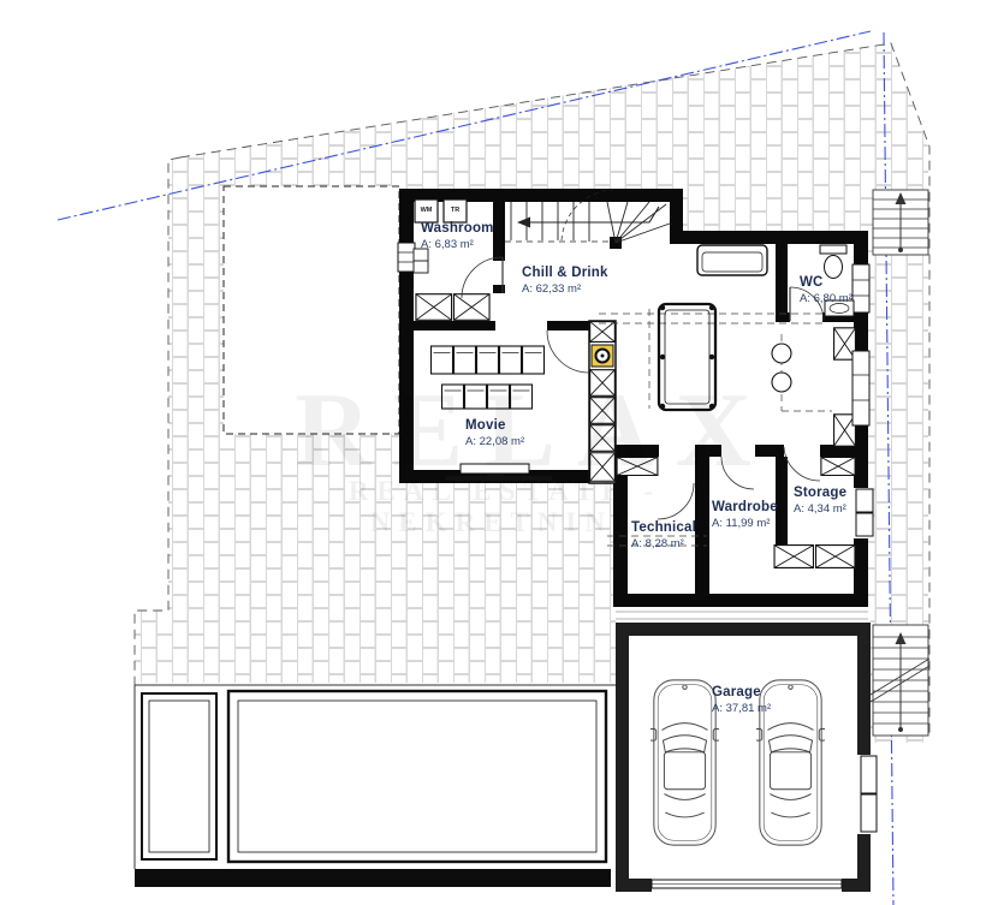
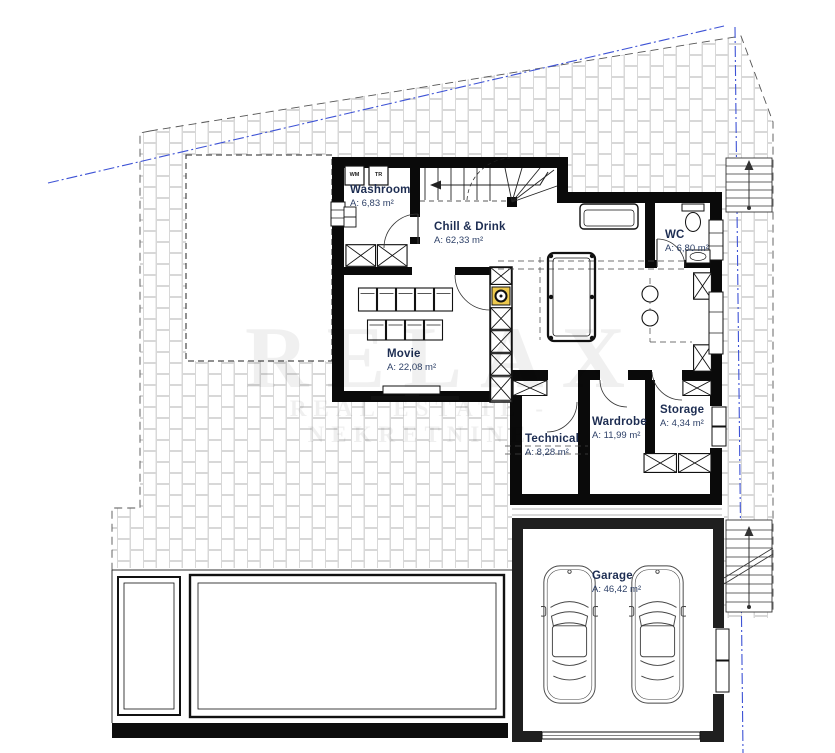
  RELAX
  REAL ESTATE - NEKRETNINE
  Washroom
  A: 6,83 m²
  Chill & Drink
  A: 62,33 m²
  WC
  A: 6,80 m²
  Movie
  A: 22,08 m²
  Technical
  A: 8,28 m²
  Wardrobe
  A: 11,99 m²
  Storage
  A: 4,34 m²
  Garage
- A: 37,81 m²
+ A: 46,42 m²
